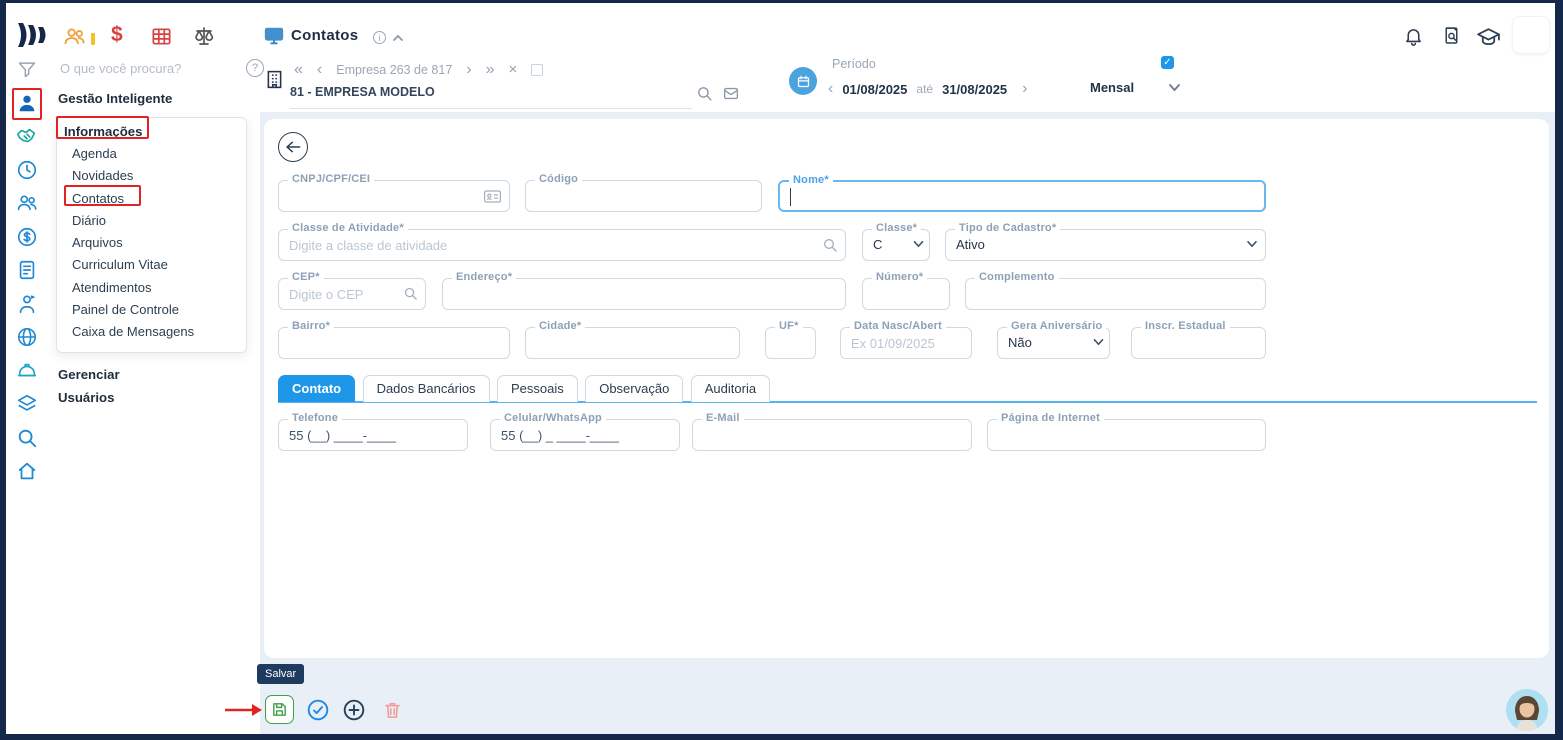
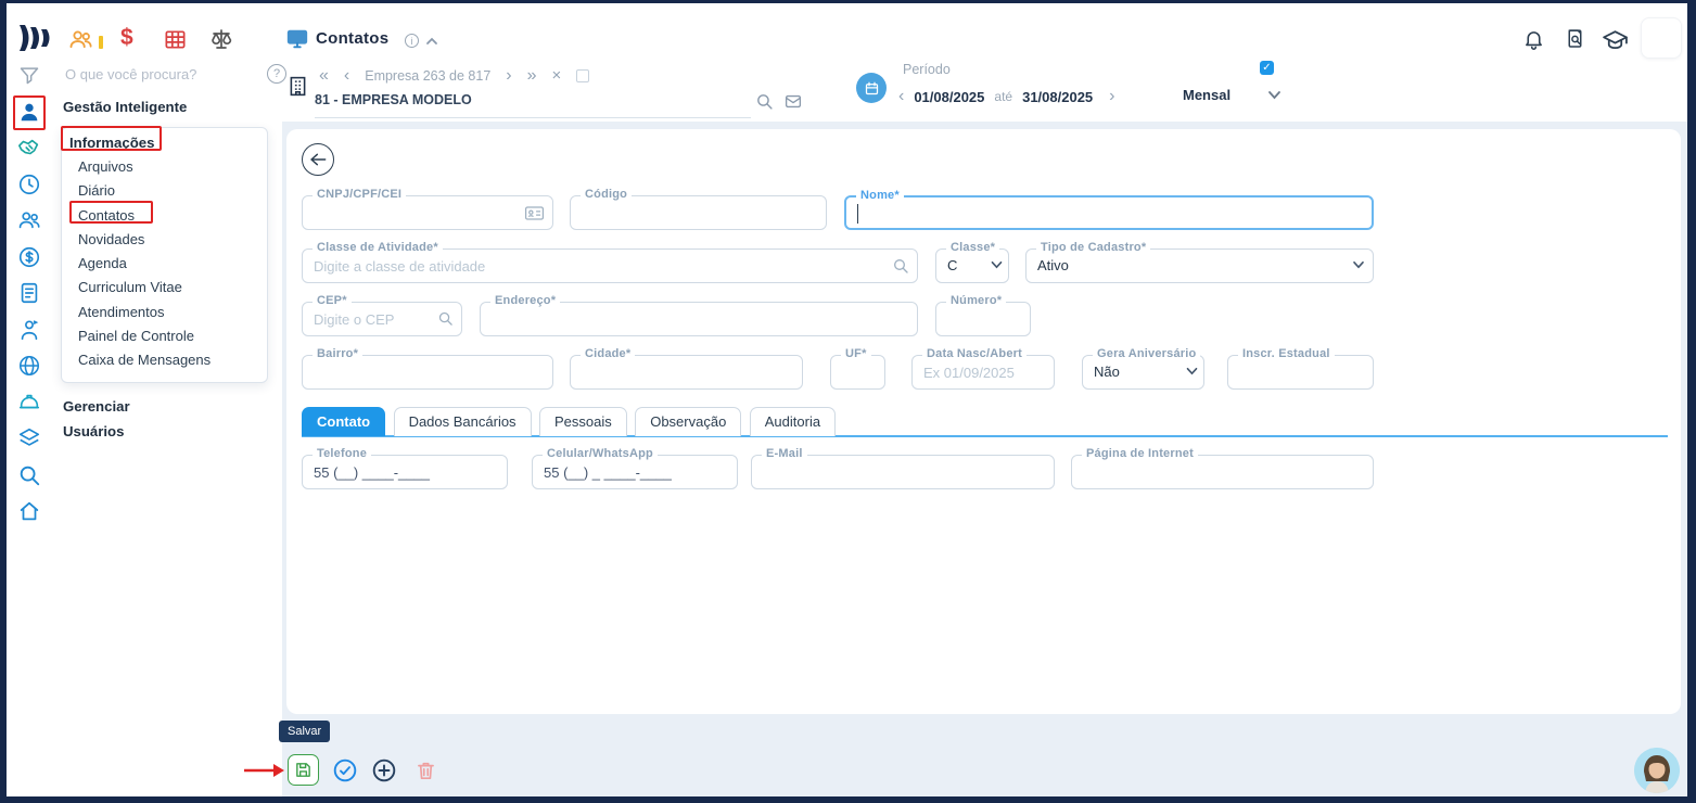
  $
  Contatos
  i
  «
  ‹
  Empresa 263 de 817
  ›
  »
  ×
  81 - EMPRESA MODELO
  Período
  ‹
  01/08/2025
  até
  31/08/2025
  ›
  Mensal
  ✓
  O que você procura?
  ?
  Gestão Inteligente
  Informações
- Agenda
+ Arquivos
- Novidades
+ Diário
  Contatos
- Diário
+ Novidades
- Arquivos
+ Agenda
  Curriculum Vitae
  Atendimentos
  Painel de Controle
  Caixa de Mensagens
  Gerenciar
  Usuários
  CNPJ/CPF/CEI
  Código
  Nome*
  Classe de Atividade*
  Digite a classe de atividade
  Classe*
  C
  Tipo de Cadastro*
  Ativo
  CEP*
  Digite o CEP
  Endereço*
  Número*
- Complemento
  Bairro*
  Cidade*
  UF*
  Data Nasc/Abert
  Ex 01/09/2025
  Gera Aniversário
  Não
  Inscr. Estadual
  Contato Dados Bancários Pessoais Observação Auditoria
  Telefone
  55 (__) ____-____
  Celular/WhatsApp
  55 (__) _ ____-____
  E-Mail
  Página de Internet
  Salvar
